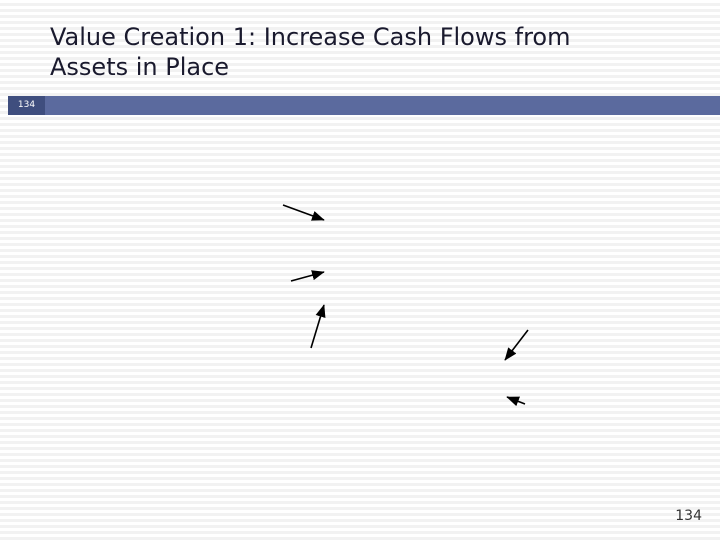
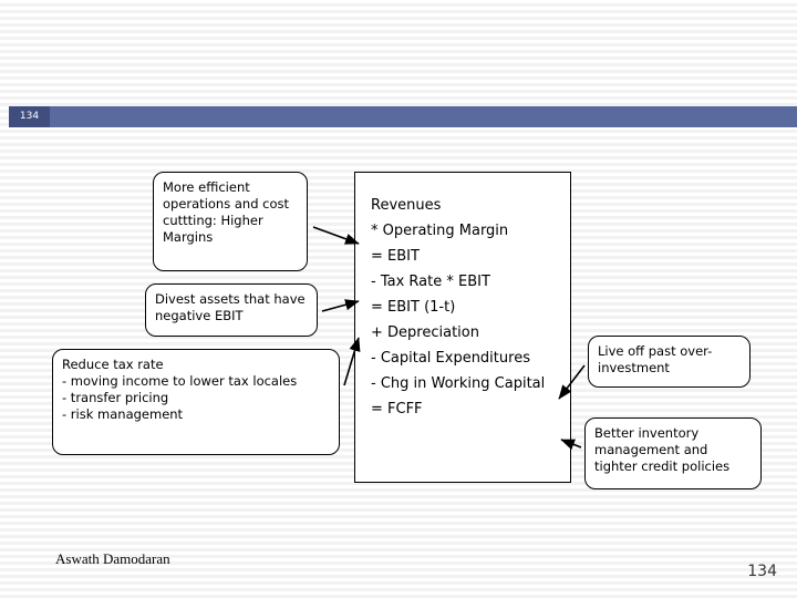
- Value Creation 1: Increase Cash Flows from Assets in Place
  134
+ More efficient operations and cost cuttting: Higher Margins
+ Divest assets that have negative EBIT
+ Reduce tax rate
+ - moving income to lower tax locales
+ - transfer pricing
+ - risk management
+ Revenues
+ * Operating Margin
+ = EBIT
+ - Tax Rate * EBIT
+ = EBIT (1-t)
+ + Depreciation
+ - Capital Expenditures
+ - Chg in Working Capital
+ = FCFF
+ Live off past over-investment
+ Better inventory management and tighter credit policies
+ Aswath Damodaran
  134
